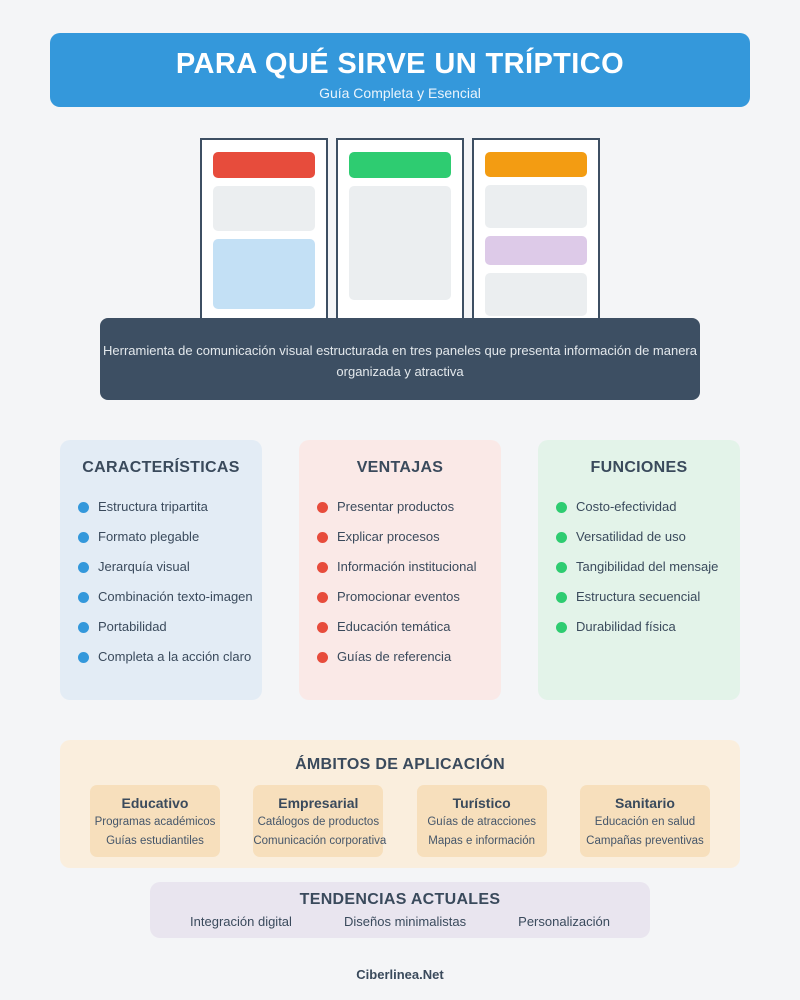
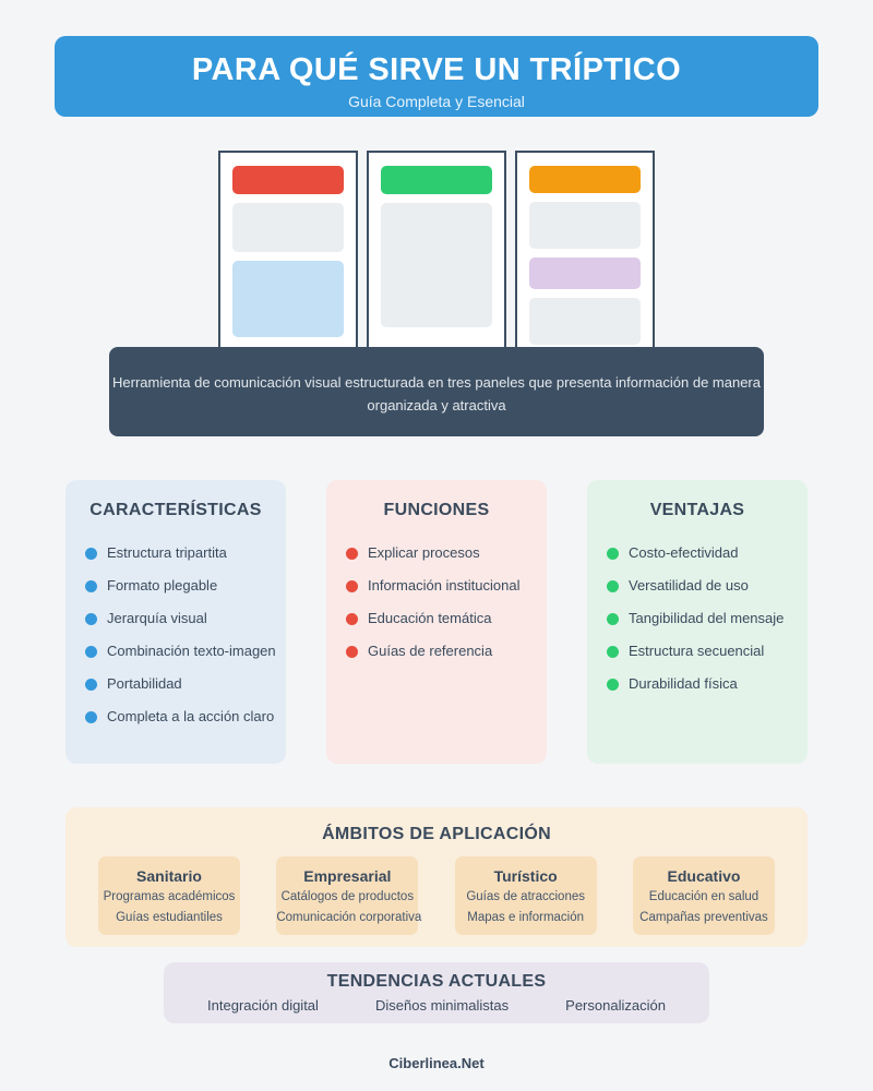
  PARA QUÉ SIRVE UN TRÍPTICO
  Guía Completa y Esencial
  Herramienta de comunicación visual estructurada en tres paneles que presenta información de manera organizada y atractiva
  CARACTERÍSTICAS
  Estructura tripartita
  Formato plegable
  Jerarquía visual
  Combinación texto-imagen
  Portabilidad
  Completa a la acción claro
- VENTAJAS
+ FUNCIONES
- Presentar productos
  Explicar procesos
  Información institucional
- Promocionar eventos
  Educación temática
  Guías de referencia
- FUNCIONES
+ VENTAJAS
  Costo-efectividad
  Versatilidad de uso
  Tangibilidad del mensaje
  Estructura secuencial
  Durabilidad física
  ÁMBITOS DE APLICACIÓN
- Educativo
+ Sanitario
  Programas académicos
  Guías estudiantiles
  Empresarial
  Catálogos de productos
  Comunicación corporativa
  Turístico
  Guías de atracciones
  Mapas e información
- Sanitario
+ Educativo
  Educación en salud
  Campañas preventivas
  TENDENCIAS ACTUALES
  Integración digital
  Diseños minimalistas
  Personalización
  Ciberlinea.Net
